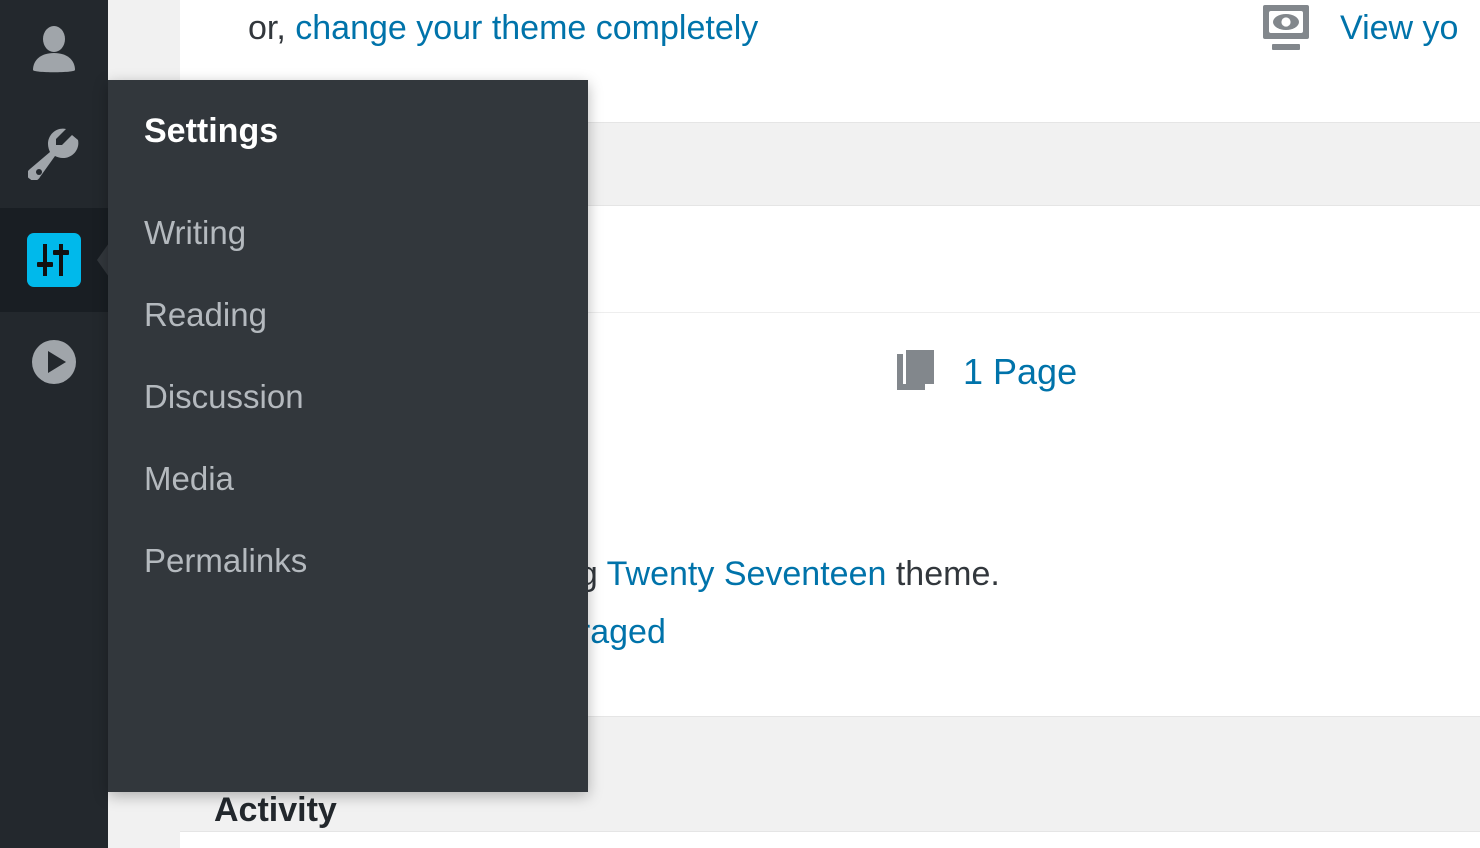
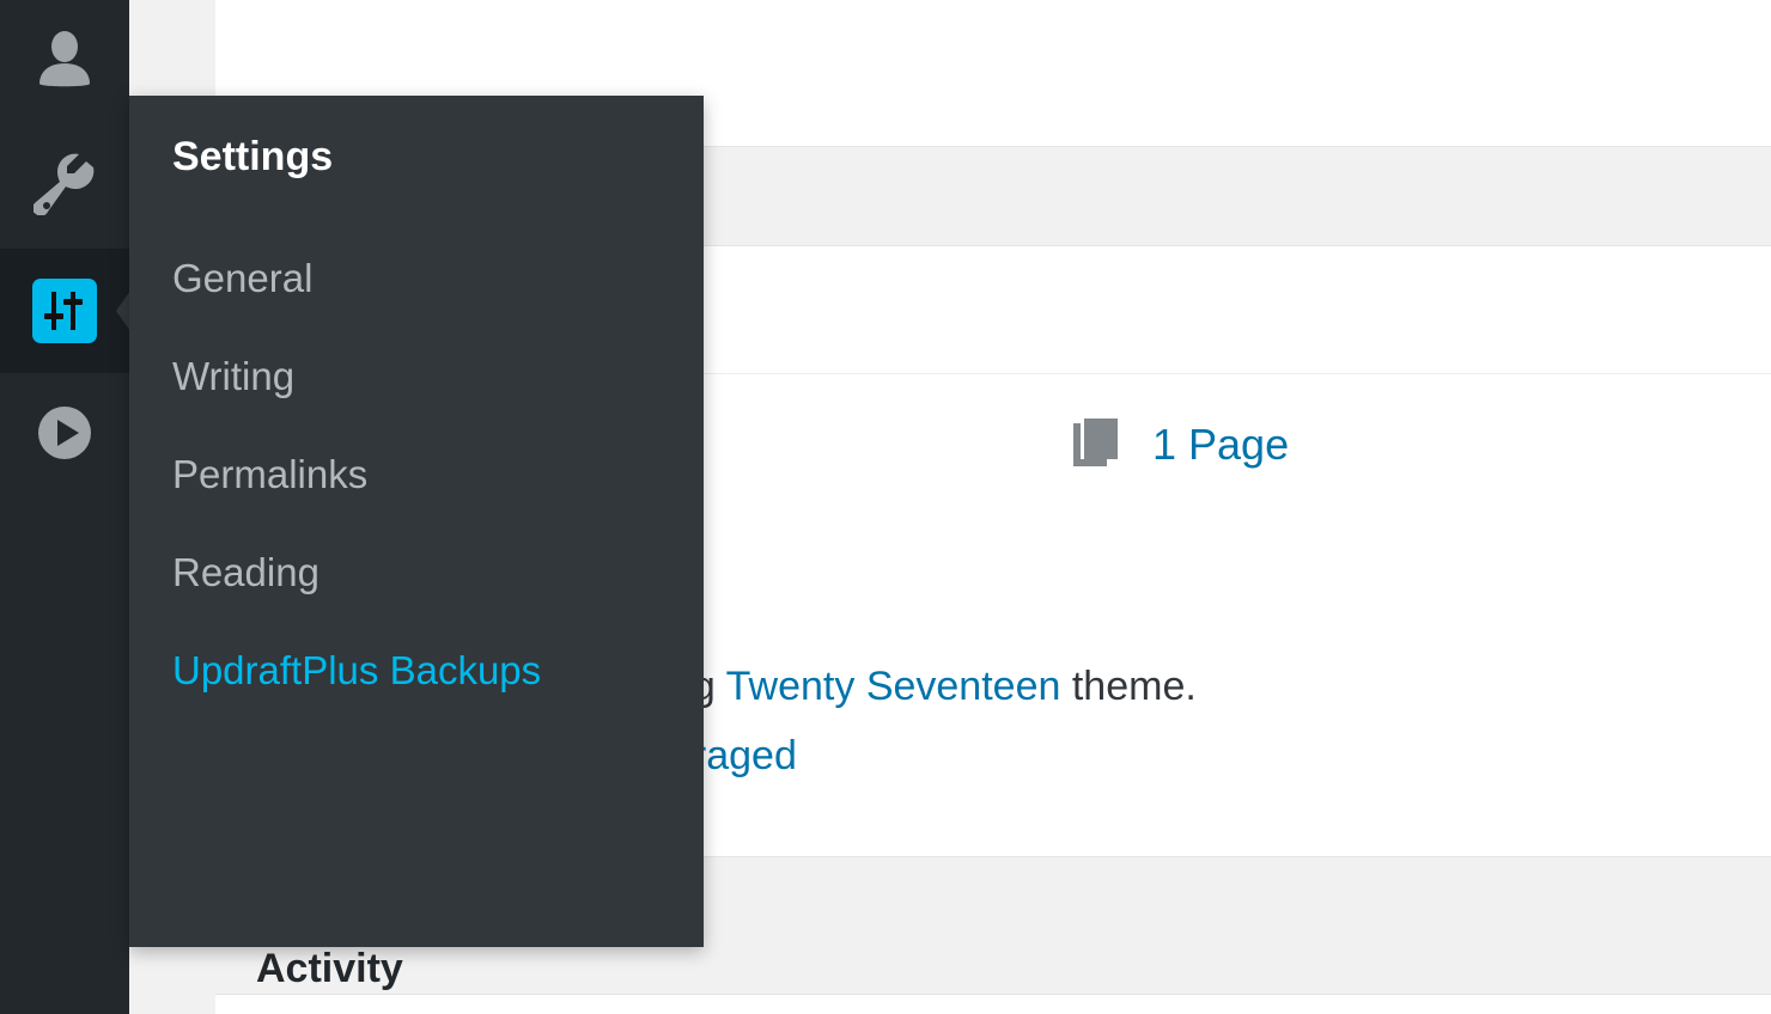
- or, change your theme completely
- View yo
  1 Page
  g Twenty Seventeen theme.
  Activity
  Settings
+ General
  Writing
- Reading
+ Permalinks
- Discussion
- Media
- Permalinks
+ Reading
+ UpdraftPlus Backups
